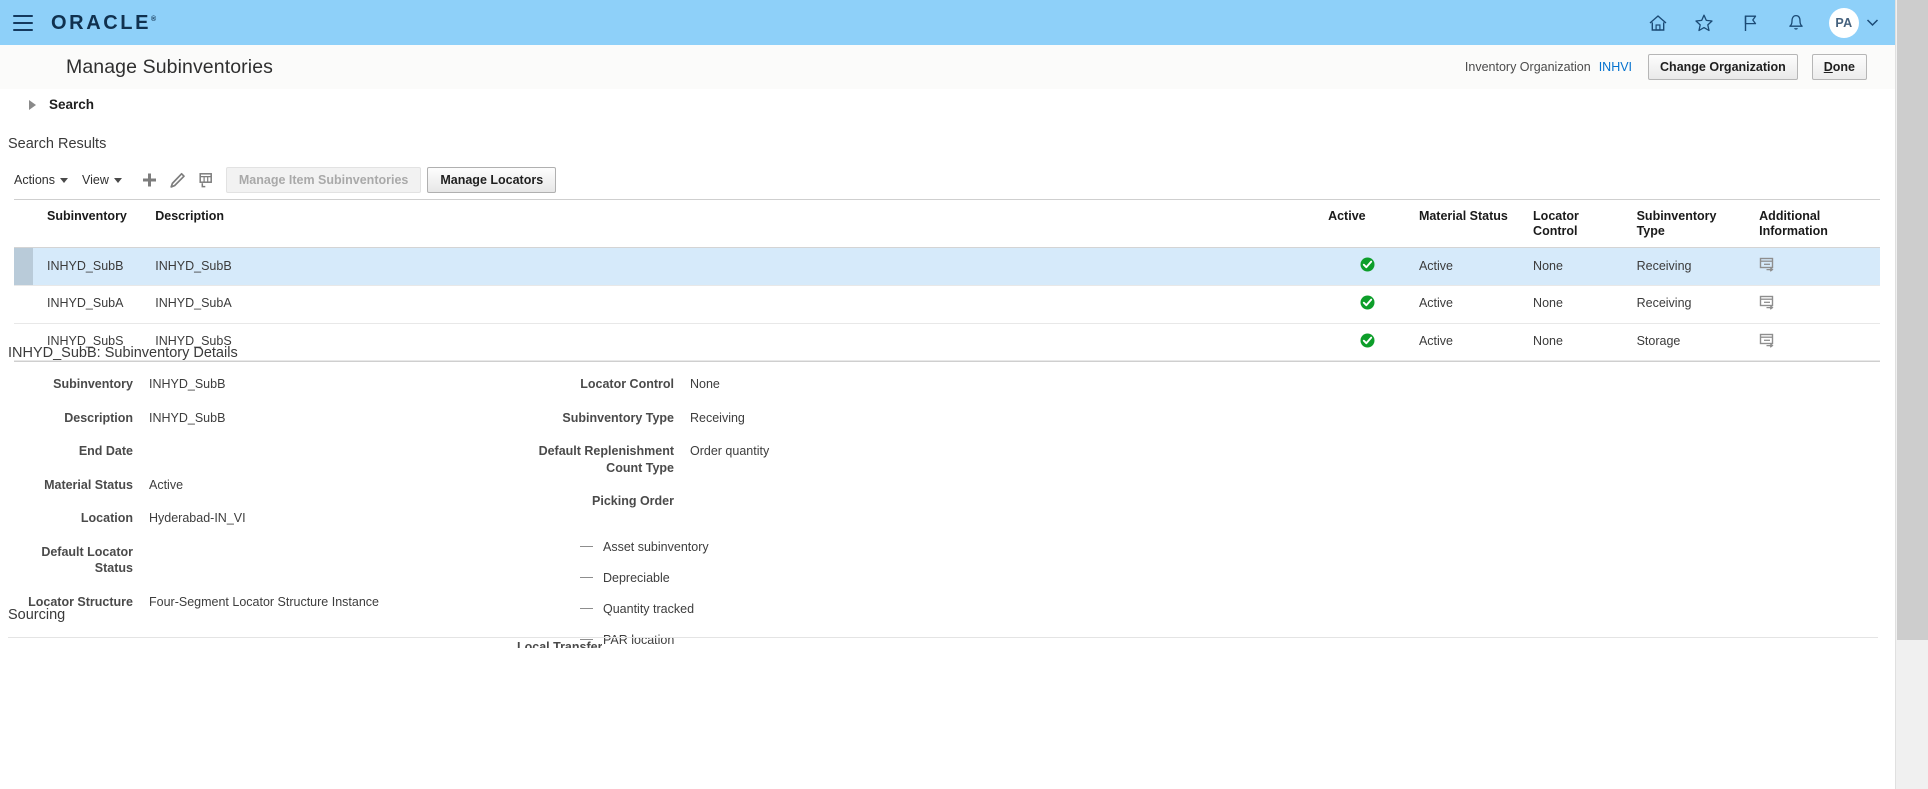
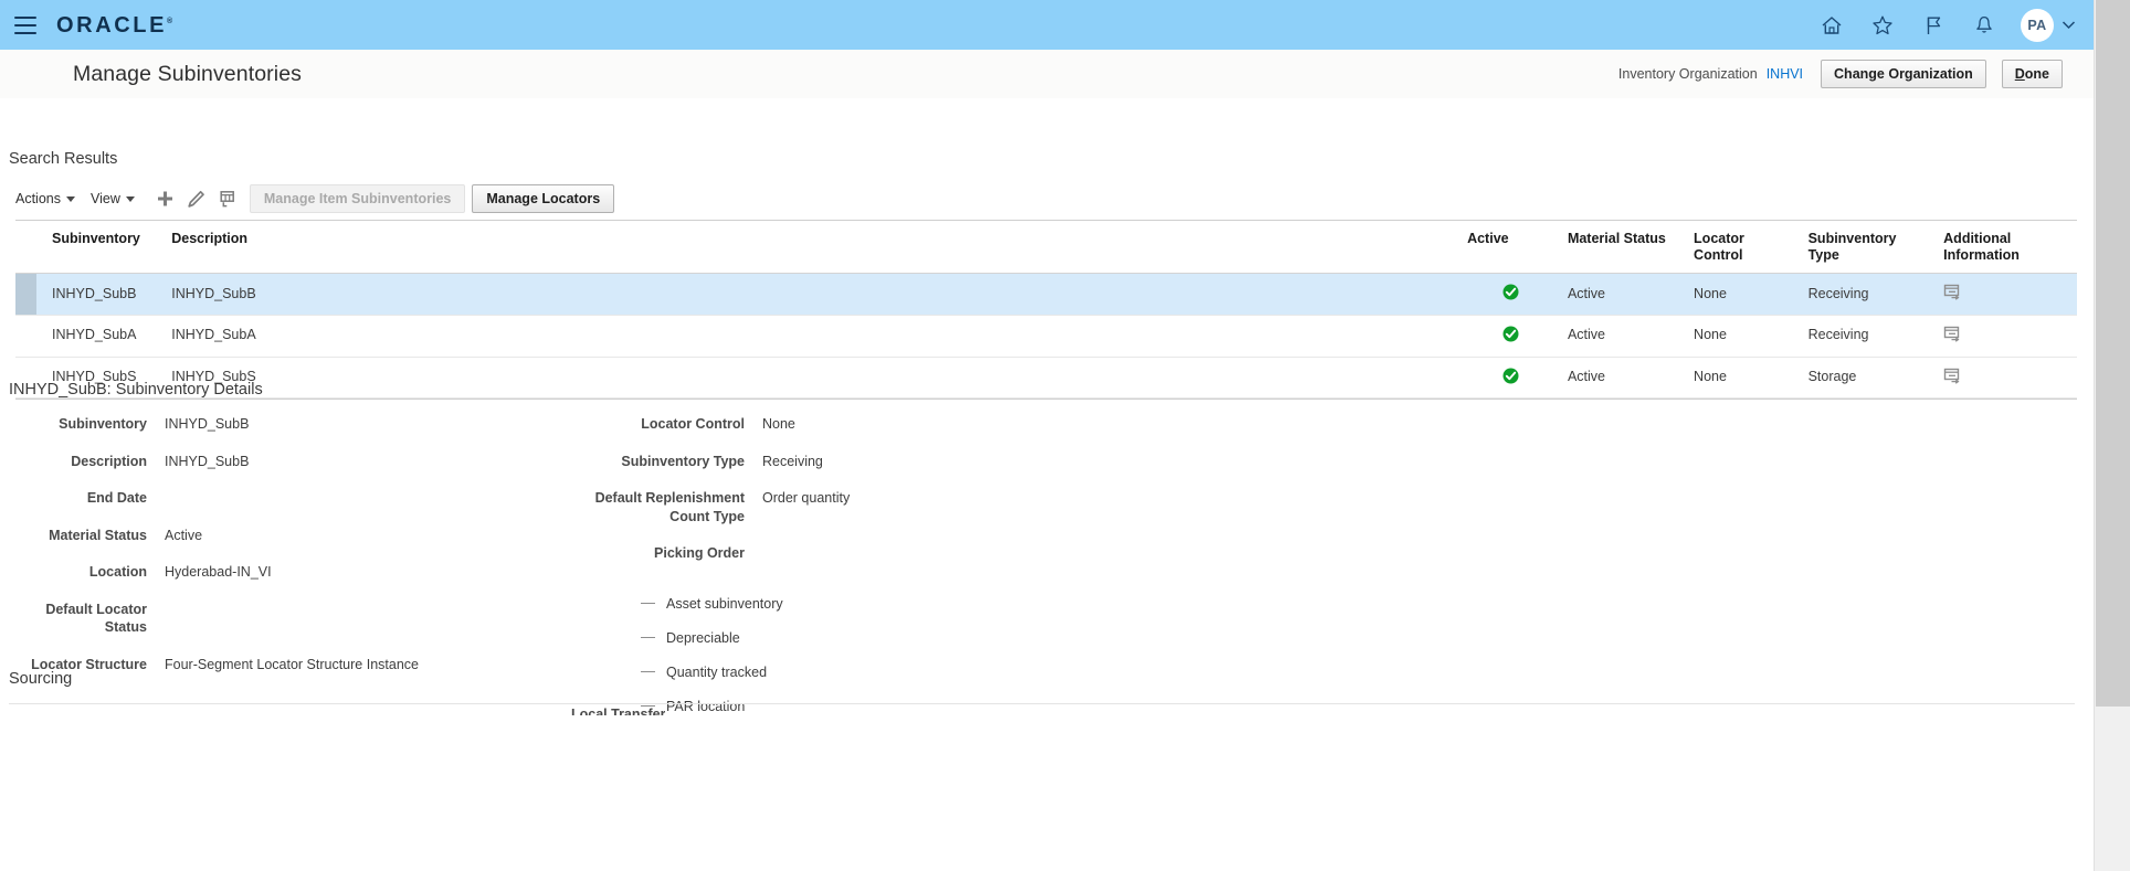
  ORACLE
  PA
  Manage Subinventories
  Inventory Organization
  INHVI
  Change Organization
  Done
- Search
  Search Results
  Actions
  View
  Manage Item Subinventories
  Manage Locators
  	Subinventory	Description	Active	Material Status	Locator Control	Subinventory Type	Additional Information
  	INHYD_SubB	INHYD_SubB		Active	None	Receiving
  	INHYD_SubA	INHYD_SubA		Active	None	Receiving
  	INHYD_SubS	INHYD_SubS		Active	None	Storage
  INHYD_SubB: Subinventory Details
  Subinventory
  INHYD_SubB
  Description
  INHYD_SubB
  End Date
  Material Status
  Active
  Location
  Hyderabad-IN_VI
  Default Locator Status
  Locator Structure
  Four-Segment Locator Structure Instance
  Locator Control
  None
  Subinventory Type
  Receiving
  Default Replenishment Count Type
  Order quantity
  Picking Order
  Asset subinventory
  Depreciable
  Quantity tracked
  PAR location
  Sourcing
  Local Transfer
